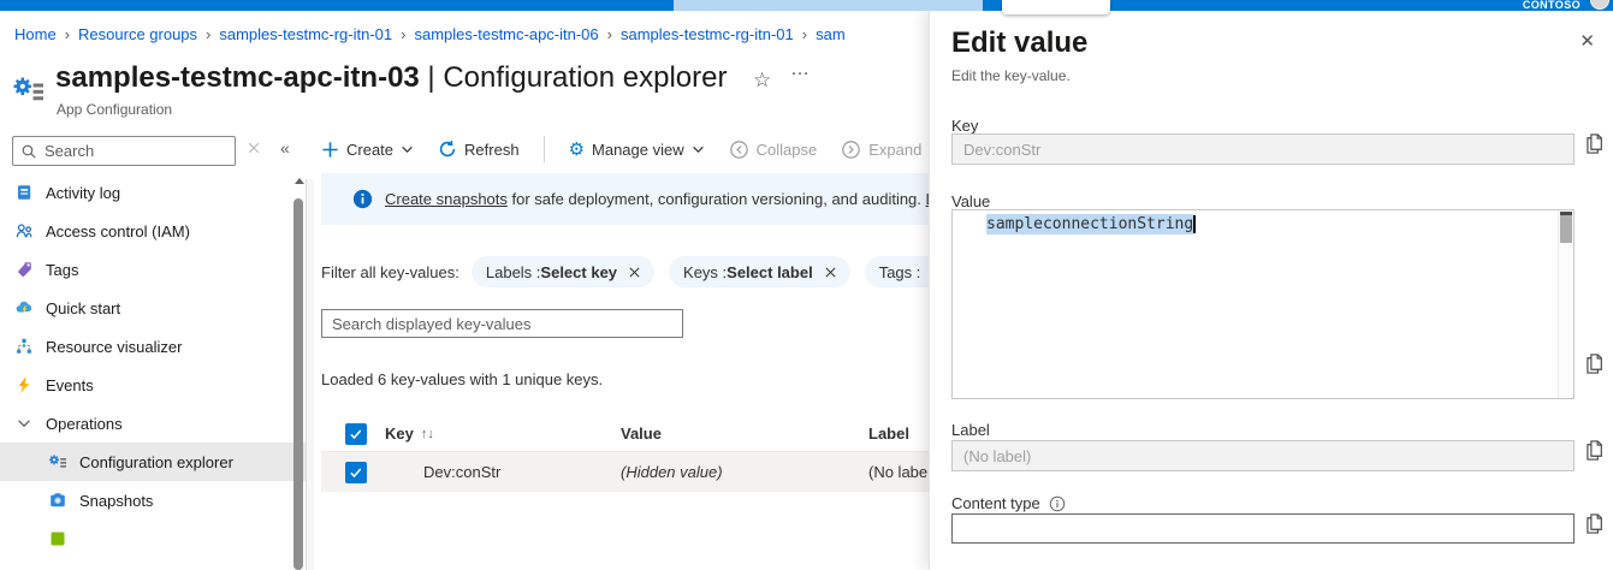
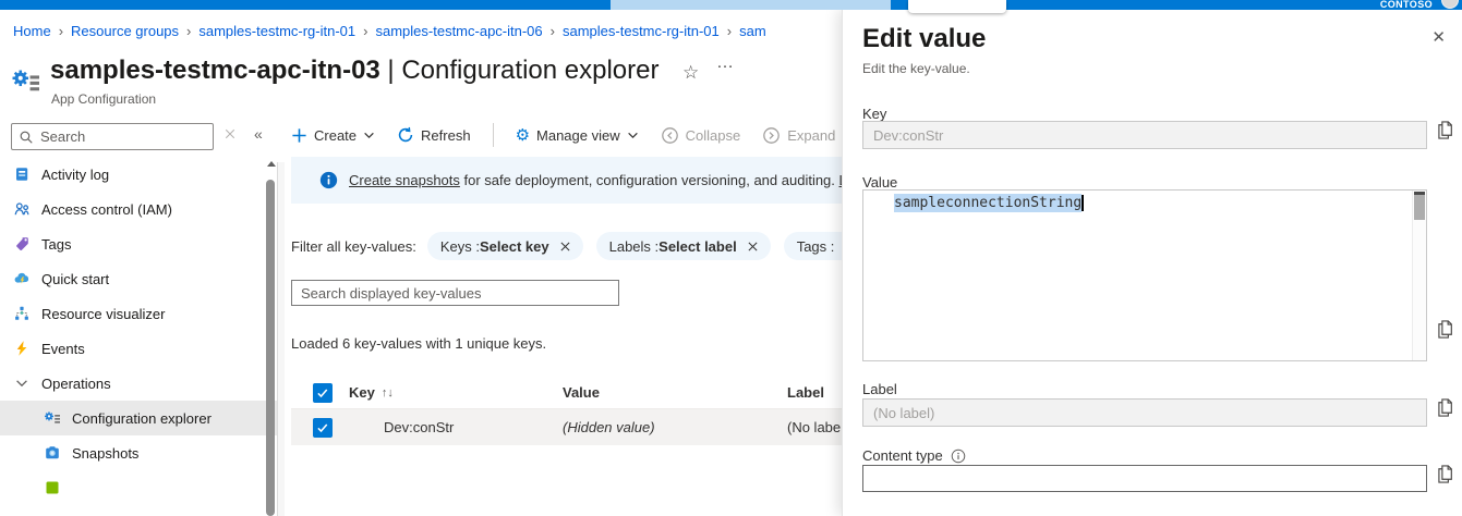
  CONTOSO
  Home
  ›
  Resource groups
  ›
  samples-testmc-rg-itn-01
  ›
  samples-testmc-apc-itn-06
  ›
  samples-testmc-rg-itn-01
  ›
  sam
  samples-testmc-apc-itn-03 | Configuration explorer
  ☆
  …
  App Configuration
  Search
  «
  Activity log
  Access control (IAM)
  Tags
  Quick start
  Resource visualizer
  Events
  Operations
  Configuration explorer
  Snapshots
  Create
  Refresh
  ⚙
  Manage view
  Collapse
  Expand
  Create snapshots for safe deployment, configuration versioning, and auditing.
  Filter all key-values:
- Labels :
+ Keys :
  Select key
- Keys :
+ Labels :
  Select label
  Tags :
  Search displayed key-values
  Loaded 6 key-values with 1 unique keys.
  Key
  ↑↓
  Value
  Label
  Dev:conStr
  (Hidden value)
  (No labe
  ✕
  Edit value
  Edit the key-value.
  Key
  Dev:conStr
  Value
  sampleconnectionString
  Label
  (No label)
  Content type
